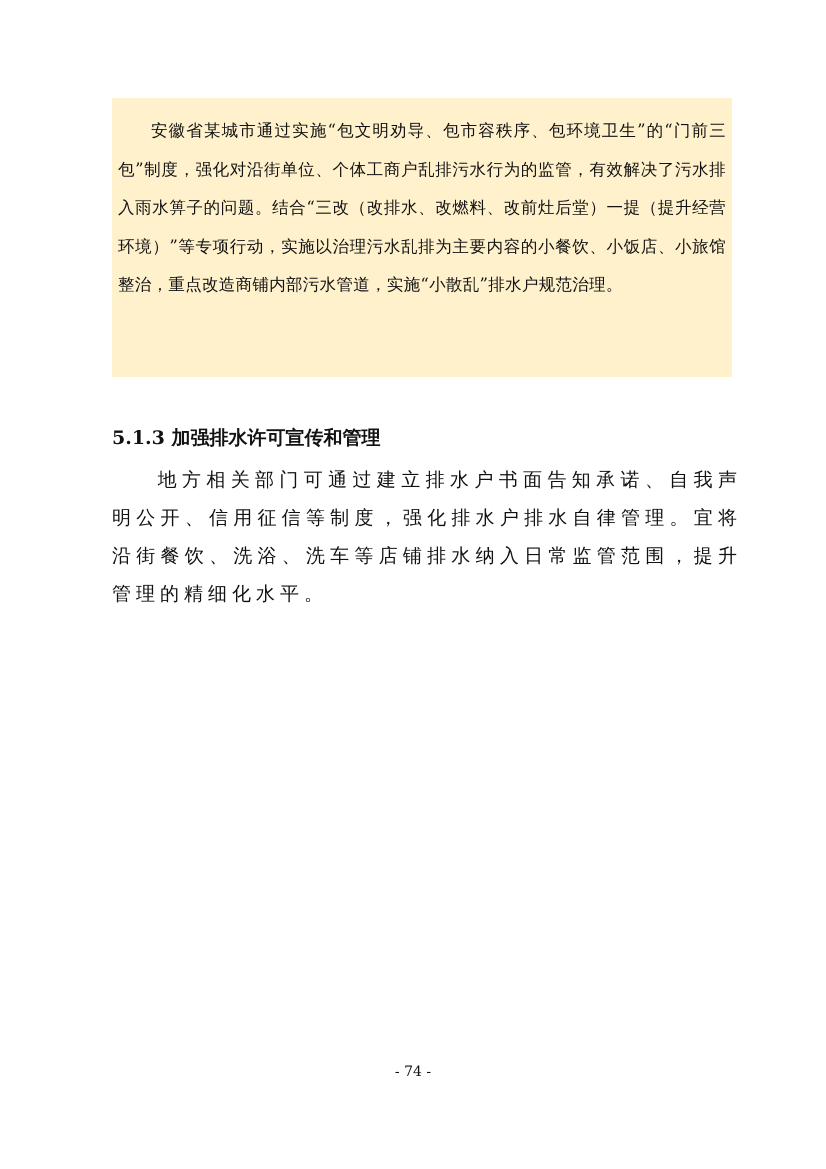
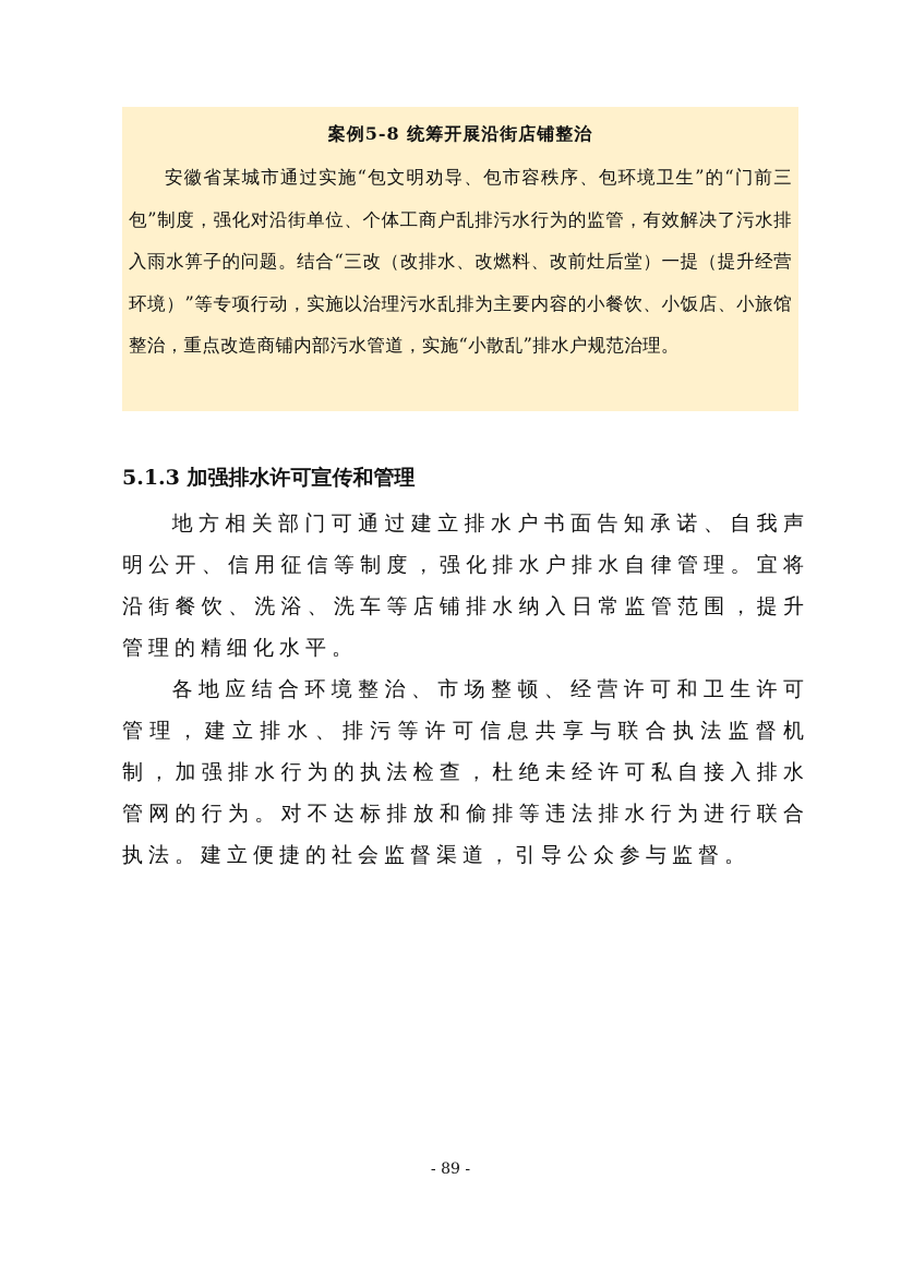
+ 案例5-8 统筹开展沿街店铺整治
  安徽省某城市通过实施“包文明劝导、包市容秩序、包环境卫生”的“门前三包”制度，强化对沿街单位、个体工商户乱排污水行为的监管，有效解决了污水排入雨水箅子的问题。结合“三改（改排水、改燃料、改前灶后堂）一提（提升经营环境）”等专项行动，实施以治理污水乱排为主要内容的小餐饮、小饭店、小旅馆整治，重点改造商铺内部污水管道，实施“小散乱”排水户规范治理。
  5.1.3 加强排水许可宣传和管理
  地方相关部门可通过建立排水户书面告知承诺、自我声明公开、信用征信等制度，强化排水户排水自律管理。宜将沿街餐饮、洗浴、洗车等店铺排水纳入日常监管范围，提升管理的精细化水平。
+ 各地应结合环境整治、市场整顿、经营许可和卫生许可管理，建立排水、排污等许可信息共享与联合执法监督机制，加强排水行为的执法检查，杜绝未经许可私自接入排水管网的行为。对不达标排放和偷排等违法排水行为进行联合执法。建立便捷的社会监督渠道，引导公众参与监督。
- - 74 -
+ - 89 -
